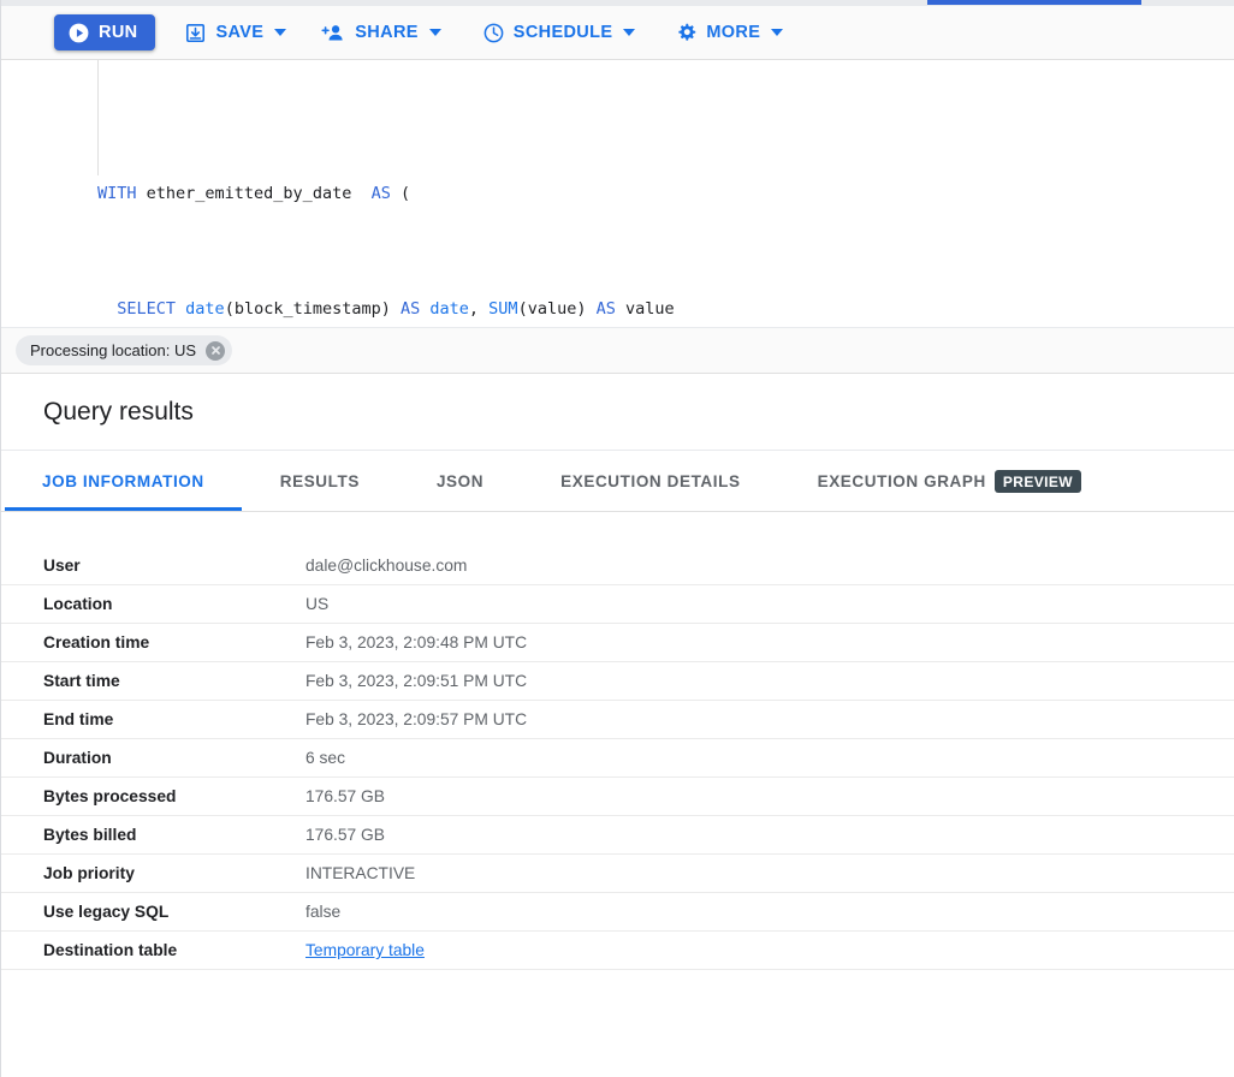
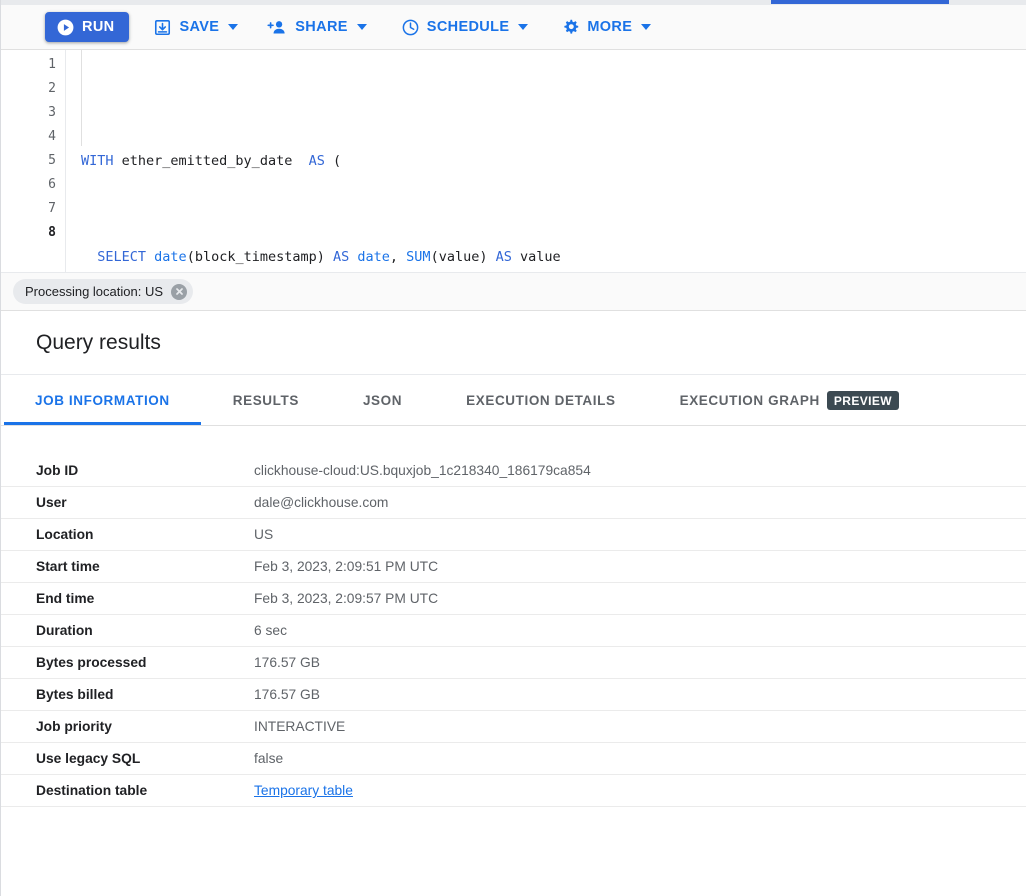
  RUN
  SAVE
  SHARE
  SCHEDULE
  MORE
+ 1
+ 2
+ 3
+ 4
+ 5
+ 6
+ 7
+ 8
  WITH ether_emitted_by_date AS (
  SELECT date(block_timestamp) AS date, SUM(value) AS value
  Processing location: US
  Query results
  JOB INFORMATION
  RESULTS
  JSON
  EXECUTION DETAILS
  EXECUTION GRAPH
  PREVIEW
+ Job ID
+ clickhouse-cloud:US.bquxjob_1c218340_186179ca854
  User
  dale@clickhouse.com
  Location
  US
- Creation time
- Feb 3, 2023, 2:09:48 PM UTC
  Start time
  Feb 3, 2023, 2:09:51 PM UTC
  End time
  Feb 3, 2023, 2:09:57 PM UTC
  Duration
  6 sec
  Bytes processed
  176.57 GB
  Bytes billed
  176.57 GB
  Job priority
  INTERACTIVE
  Use legacy SQL
  false
  Destination table
  Temporary table
